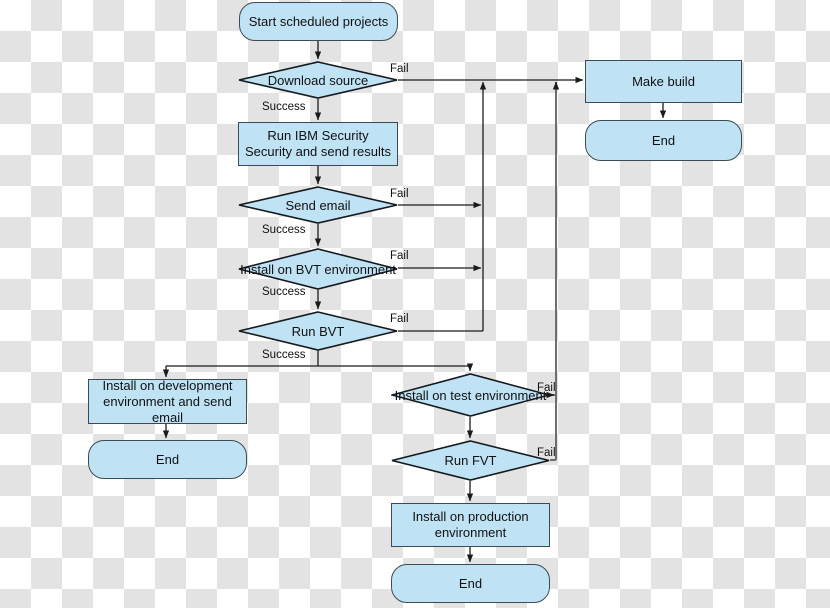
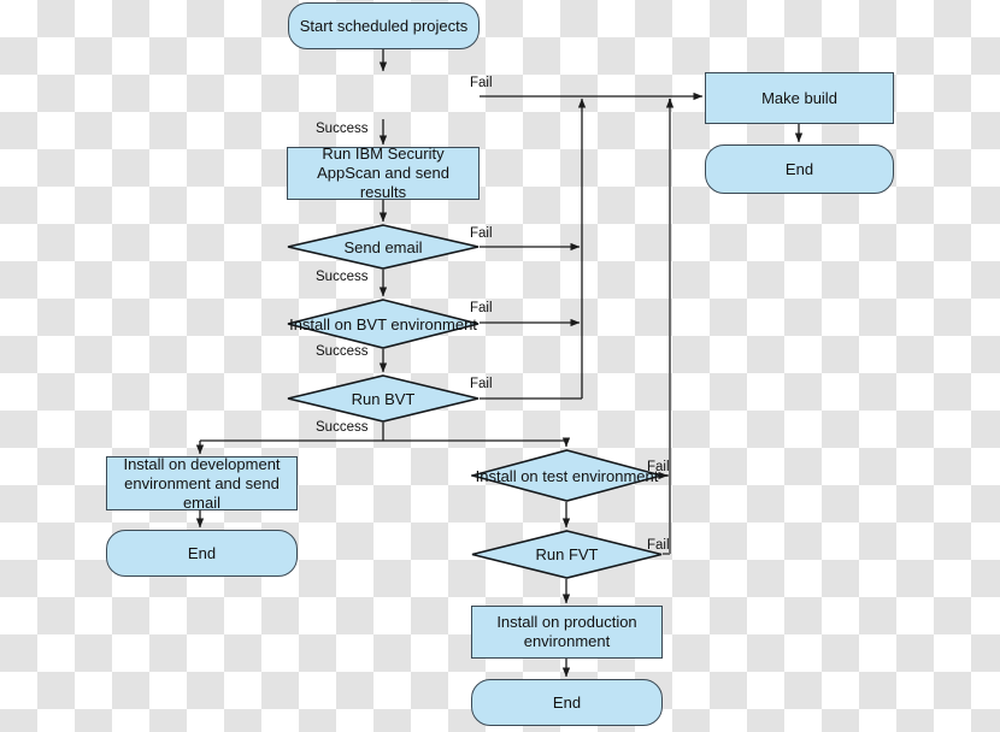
  Start scheduled projects
- Download source
- Run IBM Security Security and send results
+ Run IBM Security AppScan and send results
  Send email
  Install on BVT environment
  Run BVT
  Install on development environment and send email
  End
  Install on test environment
  Run FVT
  Install on production environment
  End
  Make build
  End
  Fail
  Success
  Fail
  Success
  Fail
  Success
  Fail
  Success
  Fail
  Fail
